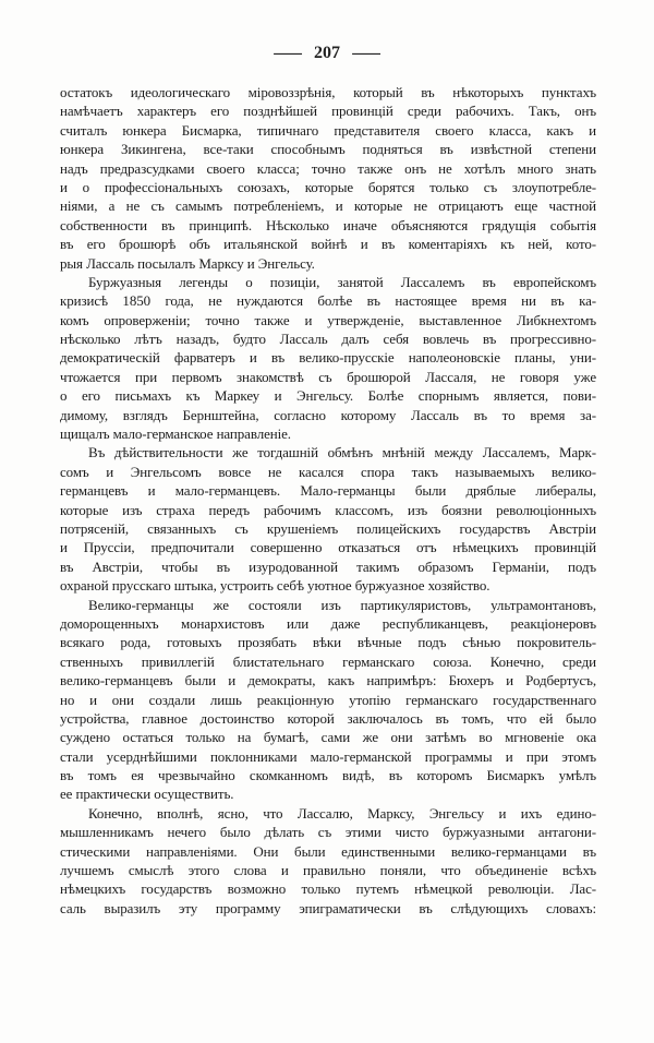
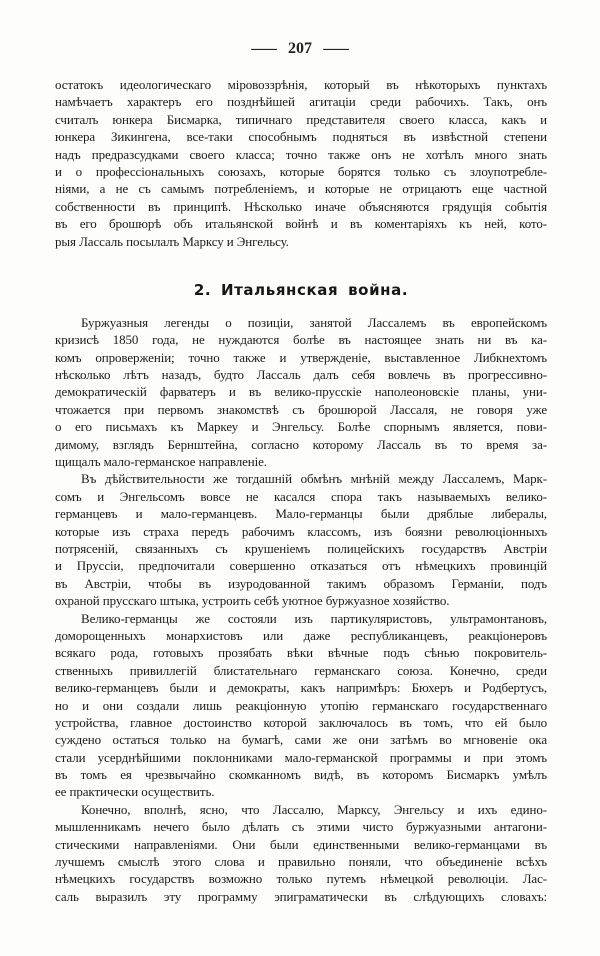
  — 207 —
  остатокъ идеологическаго міровоззрѣнія, который въ нѣкоторыхъ пунктахъ
- намѣчаетъ характеръ его позднѣйшей провинцій среди рабочихъ. Такъ, онъ
+ намѣчаетъ характеръ его позднѣйшей агитаціи среди рабочихъ. Такъ, онъ
  считалъ юнкера Бисмарка, типичнаго представителя своего класса, какъ и
  юнкера Зикингена, все-таки способнымъ подняться въ извѣстной степени
  надъ предразсудками своего класса; точно также онъ не хотѣлъ много знать
  и о профессіональныхъ союзахъ, которые борятся только съ злоупотребле-
  ніями, а не съ самымъ потребленіемъ, и которые не отрицаютъ еще частной
  собственности въ принципѣ. Нѣсколько иначе объясняются грядущія событія
  въ его брошюрѣ объ итальянской войнѣ и въ коментаріяхъ къ ней, кото-
  рыя Лассаль посылалъ Марксу и Энгельсу.
+ 2. Итальянская война.
  Буржуазныя легенды о позиціи, занятой Лассалемъ въ европейскомъ
- кризисѣ 1850 года, не нуждаются болѣе въ настоящее время ни въ ка-
+ кризисѣ 1850 года, не нуждаются болѣе въ настоящее знать ни въ ка-
  комъ опроверженіи; точно также и утвержденіе, выставленное Либкнехтомъ
  нѣсколько лѣтъ назадъ, будто Лассаль далъ себя вовлечь въ прогрессивно-
  демократическій фарватеръ и въ велико-прусскіе наполеоновскіе планы, уни-
  чтожается при первомъ знакомствѣ съ брошюрой Лассаля, не говоря уже
  о его письмахъ къ Маркеу и Энгельсу. Болѣе спорнымъ является, пови-
  димому, взглядъ Бернштейна, согласно которому Лассаль въ то время за-
  щищалъ мало-германское направленіе.
  Въ дѣйствительности же тогдашній обмѣнъ мнѣній между Лассалемъ, Марк-
  сомъ и Энгельсомъ вовсе не касался спора такъ называемыхъ велико-
  германцевъ и мало-германцевъ. Мало-германцы были дряблые либералы,
  которые изъ страха передъ рабочимъ классомъ, изъ боязни революціонныхъ
  потрясеній, связанныхъ съ крушеніемъ полицейскихъ государствъ Австріи
  и Пруссіи, предпочитали совершенно отказаться отъ нѣмецкихъ провинцій
  въ Австріи, чтобы въ изуродованной такимъ образомъ Германіи, подъ
  охраной прусскаго штыка, устроить себѣ уютное буржуазное хозяйство.
  Велико-германцы же состояли изъ партикуляристовъ, ультрамонтановъ,
  доморощенныхъ монархистовъ или даже республиканцевъ, реакціонеровъ
  всякаго рода, готовыхъ прозябать вѣки вѣчные подъ сѣнью покровитель-
  ственныхъ привиллегій блистательнаго германскаго союза. Конечно, среди
  велико-германцевъ были и демократы, какъ напримѣръ: Бюхеръ и Родбертусъ,
  но и они создали лишь реакціонную утопію германскаго государственнаго
  устройства, главное достоинство которой заключалось въ томъ, что ей было
  суждено остаться только на бумагѣ, сами же они затѣмъ во мгновеніе ока
  стали усерднѣйшими поклонниками мало-германской программы и при этомъ
  въ томъ ея чрезвычайно скомканномъ видѣ, въ которомъ Бисмаркъ умѣлъ
  ее практически осуществить.
  Конечно, вполнѣ, ясно, что Лассалю, Марксу, Энгельсу и ихъ едино-
  мышленникамъ нечего было дѣлать съ этими чисто буржуазными антагони-
  стическими направленіями. Они были единственными велико-германцами въ
  лучшемъ смыслѣ этого слова и правильно поняли, что объединеніе всѣхъ
  нѣмецкихъ государствъ возможно только путемъ нѣмецкой революціи. Лас-
  саль выразилъ эту программу эпиграматически въ слѣдующихъ словахъ:
